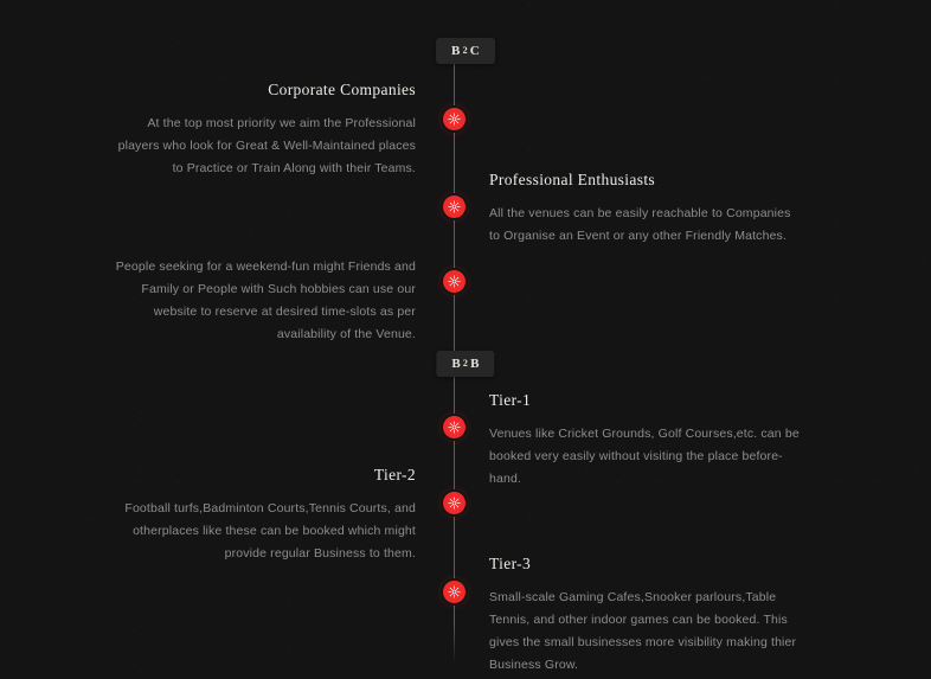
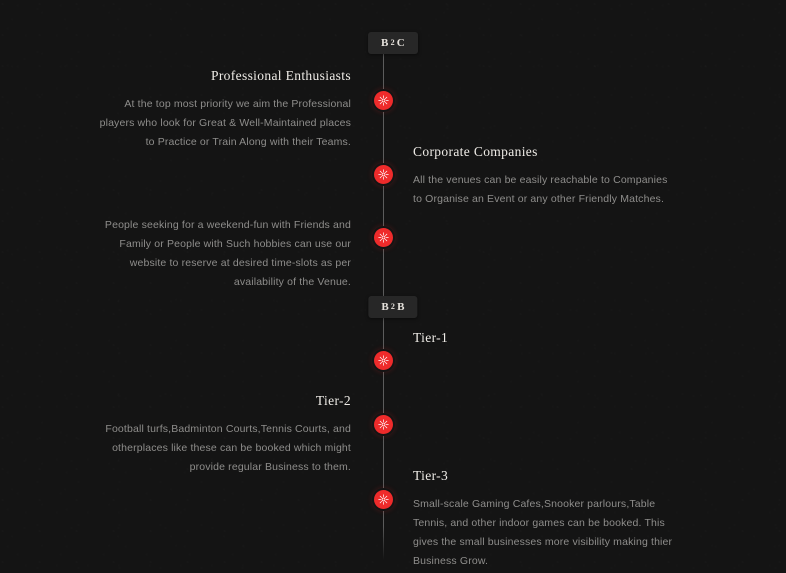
  B2C
- Corporate Companies
+ Professional Enthusiasts
  At the top most priority we aim the Professional players who look for Great & Well-Maintained places to Practice or Train Along with their Teams.
- Professional Enthusiasts
+ Corporate Companies
  All the venues can be easily reachable to Companies to Organise an Event or any other Friendly Matches.
- People seeking for a weekend-fun might Friends and Family or People with Such hobbies can use our website to reserve at desired time-slots as per availability of the Venue.
+ People seeking for a weekend-fun with Friends and Family or People with Such hobbies can use our website to reserve at desired time-slots as per availability of the Venue.
  B2B
  Tier-1
- Venues like Cricket Grounds, Golf Courses,etc. can be booked very easily without visiting the place before-hand.
  Tier-2
  Football turfs,Badminton Courts,Tennis Courts, and otherplaces like these can be booked which might provide regular Business to them.
  Tier-3
  Small-scale Gaming Cafes,Snooker parlours,Table Tennis, and other indoor games can be booked. This gives the small businesses more visibility making thier Business Grow.
